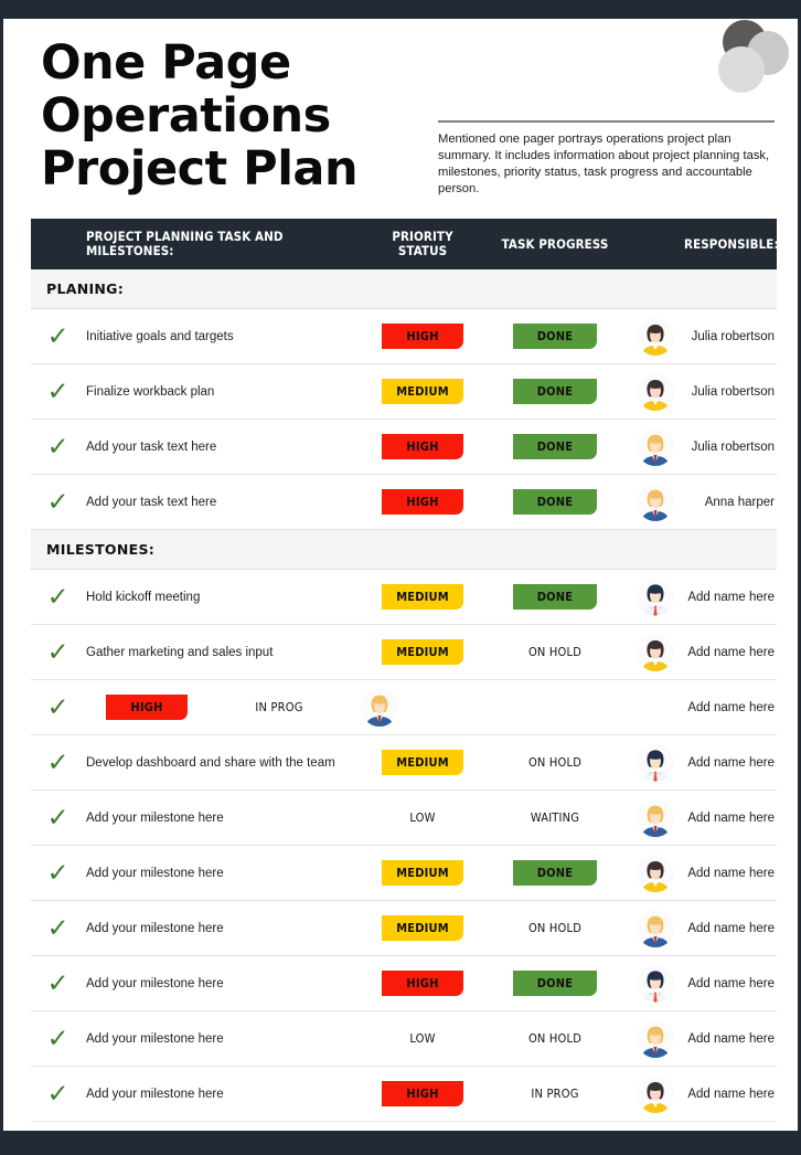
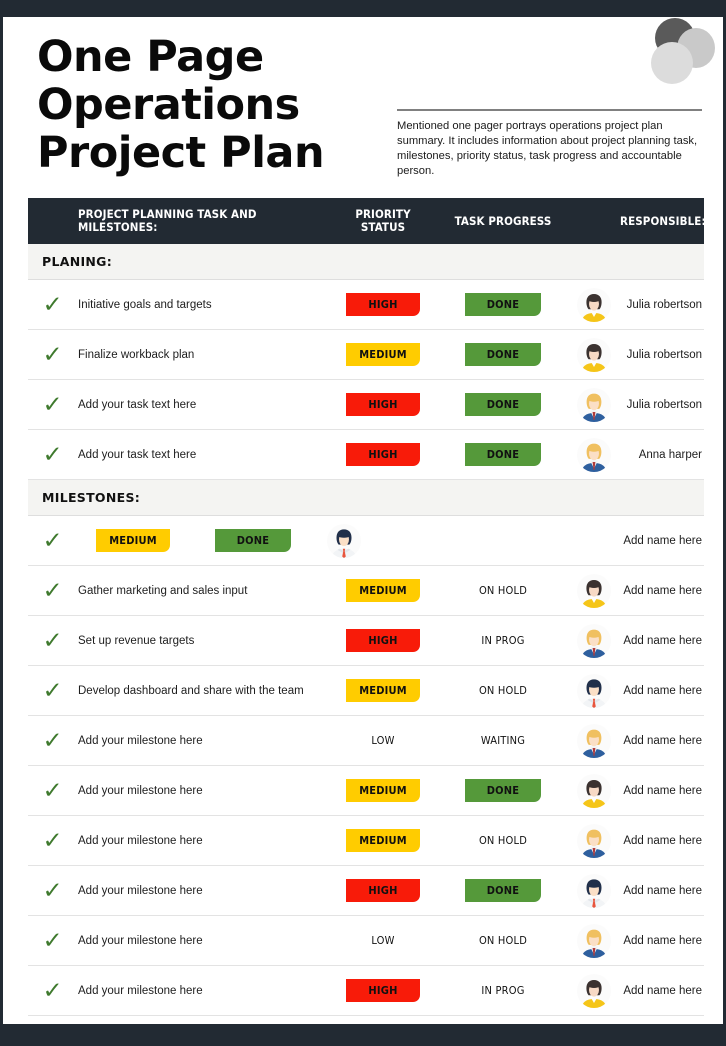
  One Page Operations
  Project Plan
  Mentioned one pager portrays operations project plan summary. It includes information about project planning task, milestones, priority status, task progress and accountable person.
  PROJECT PLANNING TASK AND MILESTONES:
  PRIORITY
  STATUS
  TASK PROGRESS
  RESPONSIBLE:
  PLANING:
  ✓
  Initiative goals and targets
  HIGH
  DONE
  Julia robertson
  ✓
  Finalize workback plan
  MEDIUM
  DONE
  Julia robertson
  ✓
  Add your task text here
  HIGH
  DONE
  Julia robertson
  ✓
  Add your task text here
  HIGH
  DONE
  Anna harper
  MILESTONES:
  ✓
- Hold kickoff meeting
  MEDIUM
  DONE
  Add name here
  ✓
  Gather marketing and sales input
  MEDIUM
  ON HOLD
  Add name here
  ✓
+ Set up revenue targets
  HIGH
  IN PROG
  Add name here
  ✓
  Develop dashboard and share with the team
  MEDIUM
  ON HOLD
  Add name here
  ✓
  Add your milestone here
  LOW
  WAITING
  Add name here
  ✓
  Add your milestone here
  MEDIUM
  DONE
  Add name here
  ✓
  Add your milestone here
  MEDIUM
  ON HOLD
  Add name here
  ✓
  Add your milestone here
  HIGH
  DONE
  Add name here
  ✓
  Add your milestone here
  LOW
  ON HOLD
  Add name here
  ✓
  Add your milestone here
  HIGH
  IN PROG
  Add name here
